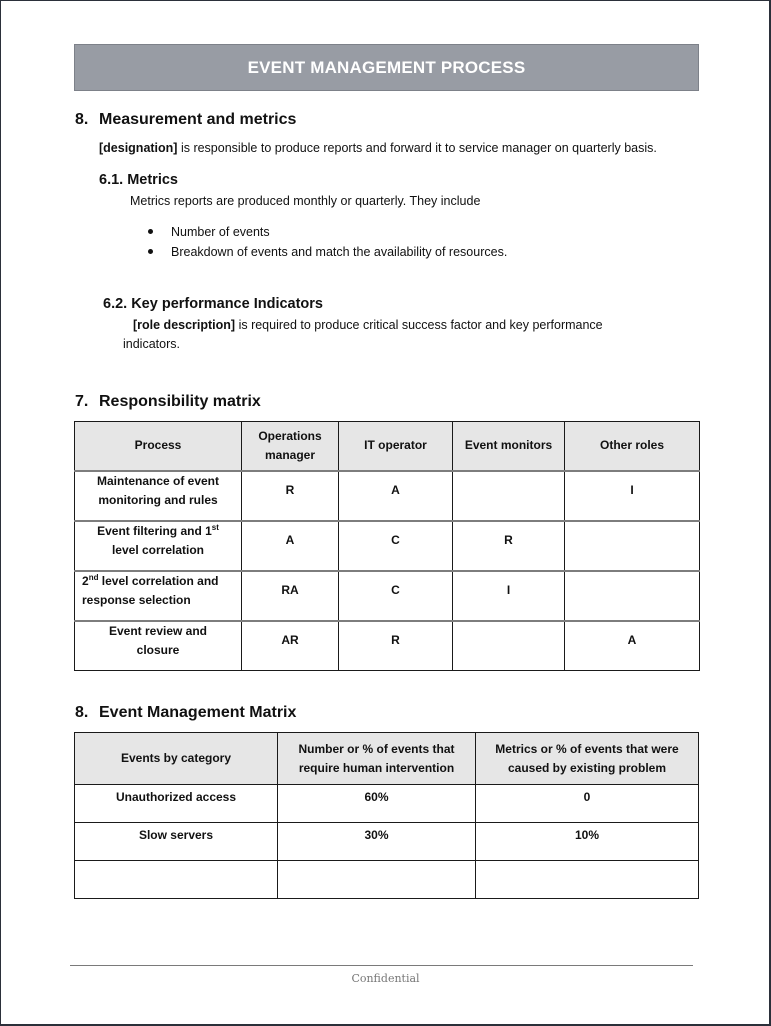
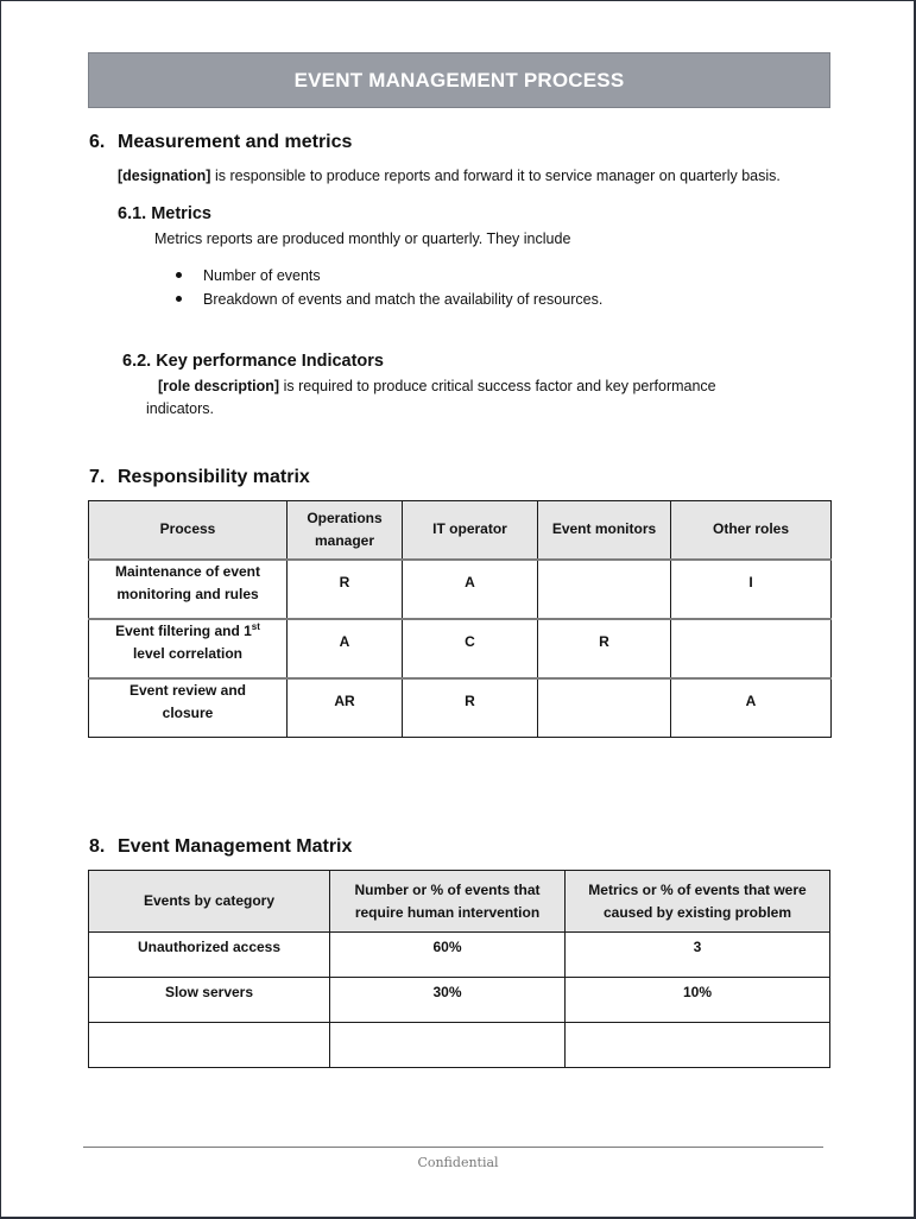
  EVENT MANAGEMENT PROCESS
- 8. Measurement and metrics
+ 6. Measurement and metrics
  [designation] is responsible to produce reports and forward it to service manager on quarterly basis.
  6.1. Metrics
  Metrics reports are produced monthly or quarterly. They include
  Number of events
  Breakdown of events and match the availability of resources.
  6.2. Key performance Indicators
  [role description] is required to produce critical success factor and key performance
  indicators.
  7. Responsibility matrix
  Process	Operations manager	IT operator	Event monitors	Other roles
  Maintenance of eventmonitoring and rules	R	A		I
  Event filtering and 1stlevel correlation	A	C	R
- 2nd level correlation andresponse selection	RA	C	I
  Event review andclosure	AR	R		A
  8. Event Management Matrix
  Events by category	Number or % of events that require human intervention	Metrics or % of events that were caused by existing problem
- Unauthorized access	60%	0
+ Unauthorized access	60%	3
  Slow servers	30%	10%
  Confidential
